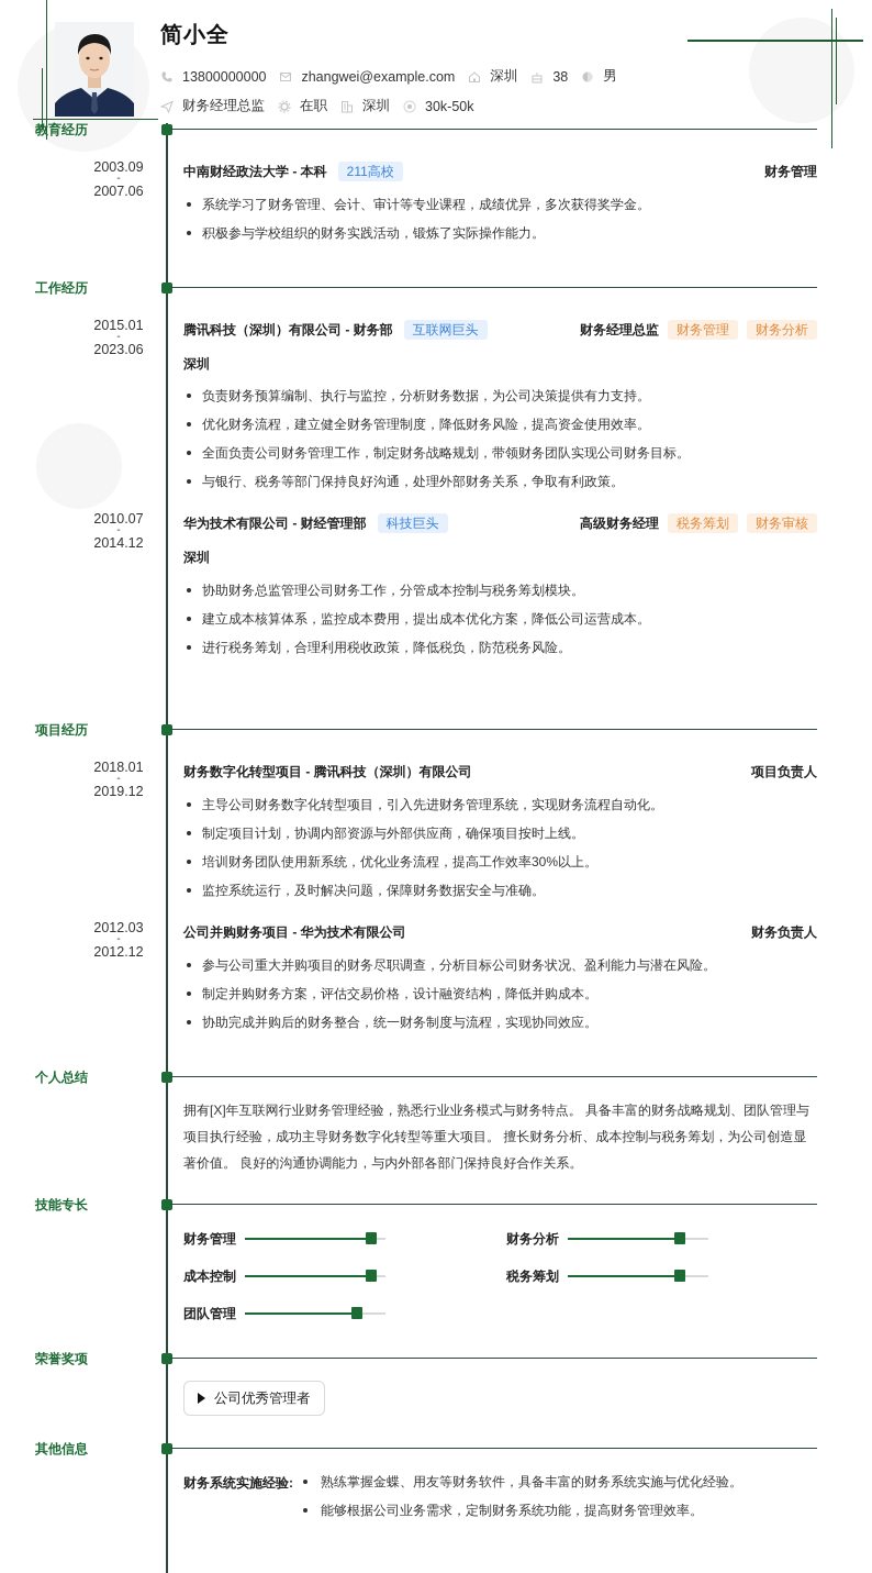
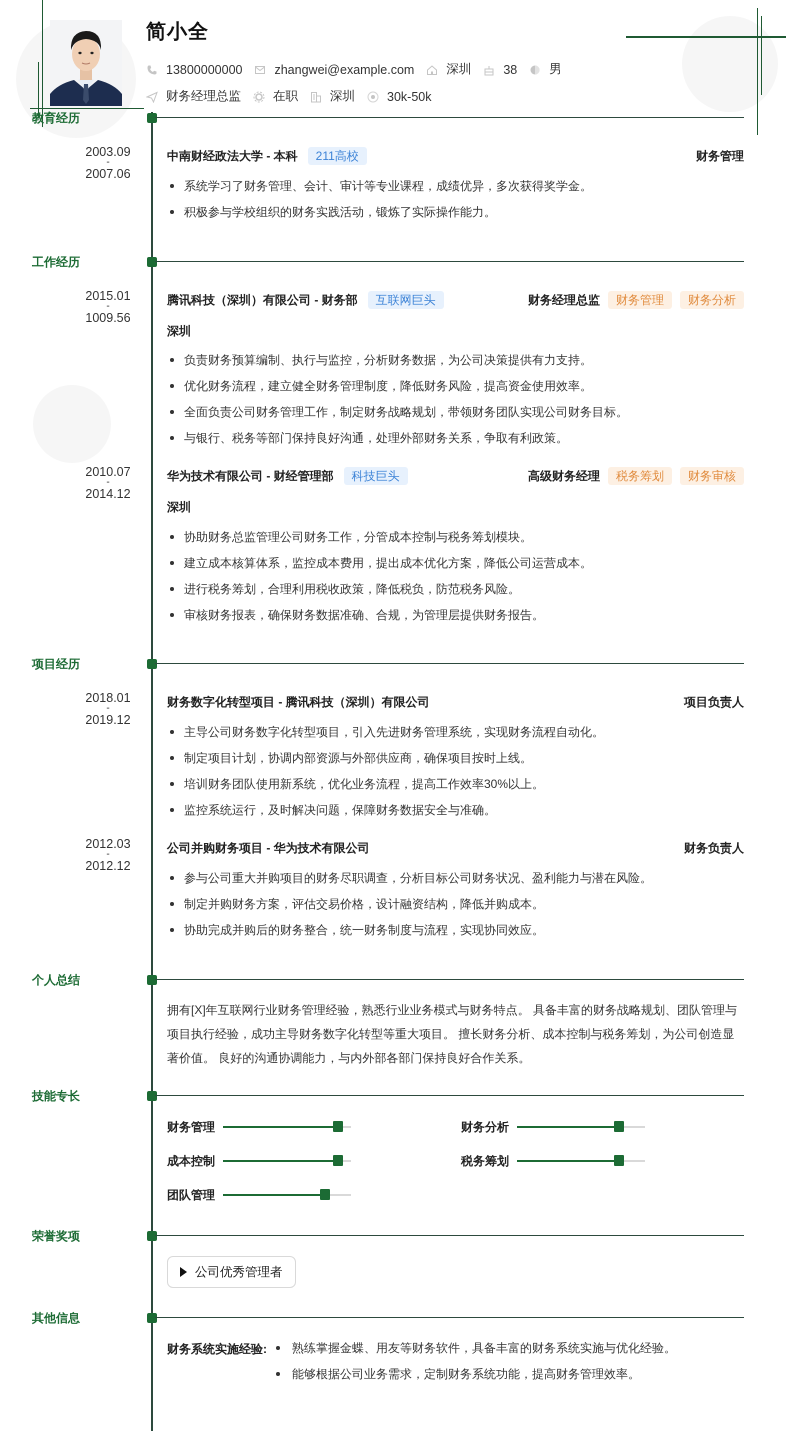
  简小全
  13800000000
  zhangwei@example.com
  深圳
  38
  男
  财务经理总监
  在职
  深圳
  30k-50k
  教育经历
  2003.09
  -
  2007.06
  中南财经政法大学 - 本科
  211高校
  财务管理
  系统学习了财务管理、会计、审计等专业课程，成绩优异，多次获得奖学金。
  积极参与学校组织的财务实践活动，锻炼了实际操作能力。
  工作经历
  2015.01
  -
- 2023.06
+ 1009.56
  腾讯科技（深圳）有限公司 - 财务部
  互联网巨头
  财务经理总监
  财务管理
  财务分析
  深圳
  负责财务预算编制、执行与监控，分析财务数据，为公司决策提供有力支持。
  优化财务流程，建立健全财务管理制度，降低财务风险，提高资金使用效率。
  全面负责公司财务管理工作，制定财务战略规划，带领财务团队实现公司财务目标。
  与银行、税务等部门保持良好沟通，处理外部财务关系，争取有利政策。
  2010.07
  -
  2014.12
  华为技术有限公司 - 财经管理部
  科技巨头
  高级财务经理
  税务筹划
  财务审核
  深圳
  协助财务总监管理公司财务工作，分管成本控制与税务筹划模块。
  建立成本核算体系，监控成本费用，提出成本优化方案，降低公司运营成本。
  进行税务筹划，合理利用税收政策，降低税负，防范税务风险。
+ 审核财务报表，确保财务数据准确、合规，为管理层提供财务报告。
  项目经历
  2018.01
  -
  2019.12
  财务数字化转型项目 - 腾讯科技（深圳）有限公司
  项目负责人
  主导公司财务数字化转型项目，引入先进财务管理系统，实现财务流程自动化。
  制定项目计划，协调内部资源与外部供应商，确保项目按时上线。
  培训财务团队使用新系统，优化业务流程，提高工作效率30%以上。
  监控系统运行，及时解决问题，保障财务数据安全与准确。
  2012.03
  -
  2012.12
  公司并购财务项目 - 华为技术有限公司
  财务负责人
  参与公司重大并购项目的财务尽职调查，分析目标公司财务状况、盈利能力与潜在风险。
  制定并购财务方案，评估交易价格，设计融资结构，降低并购成本。
  协助完成并购后的财务整合，统一财务制度与流程，实现协同效应。
  个人总结
  拥有[X]年互联网行业财务管理经验，熟悉行业业务模式与财务特点。 具备丰富的财务战略规划、团队管理与项目执行经验，成功主导财务数字化转型等重大项目。 擅长财务分析、成本控制与税务筹划，为公司创造显著价值。 良好的沟通协调能力，与内外部各部门保持良好合作关系。
  技能专长
  财务管理
  财务分析
  成本控制
  税务筹划
  团队管理
  荣誉奖项
  公司优秀管理者
  其他信息
  财务系统实施经验:
  熟练掌握金蝶、用友等财务软件，具备丰富的财务系统实施与优化经验。
  能够根据公司业务需求，定制财务系统功能，提高财务管理效率。
